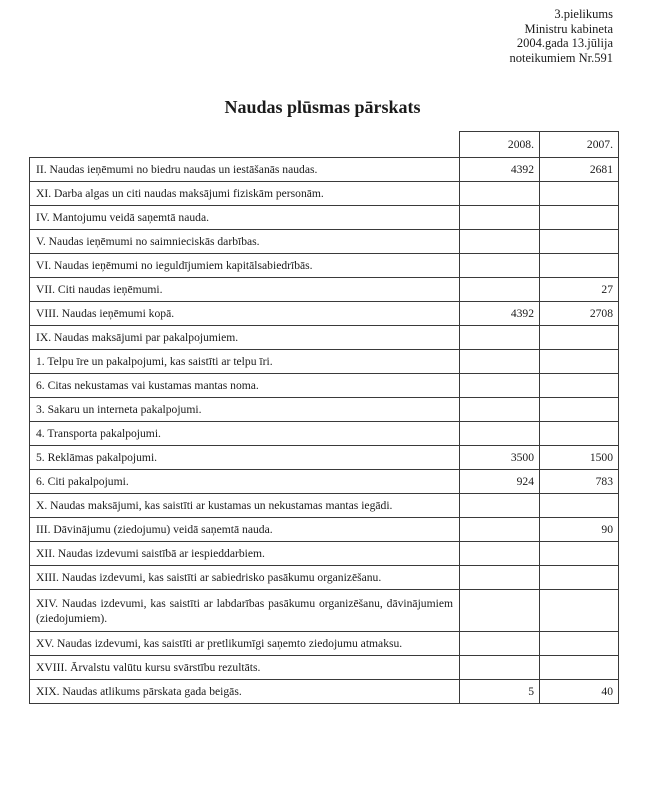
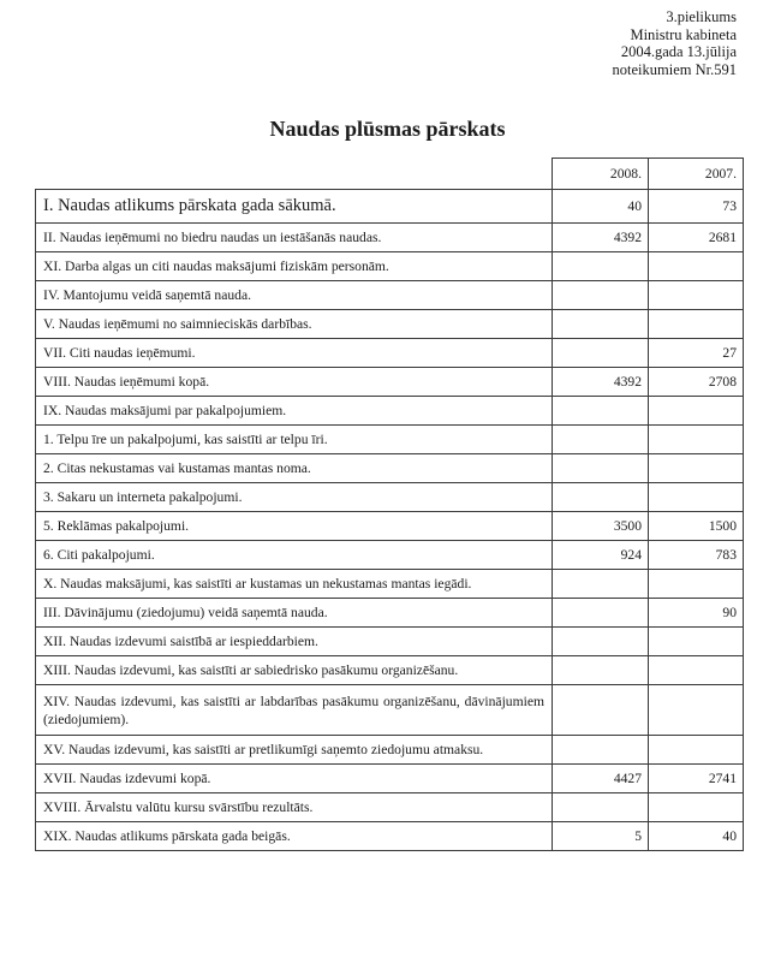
  3.pielikums
  Ministru kabineta
  2004.gada 13.jūlija
  noteikumiem Nr.591
  Naudas plūsmas pārskats
  	2008.	2007.
+ I. Naudas atlikums pārskata gada sākumā.	40	73
  II. Naudas ieņēmumi no biedru naudas un iestāšanās naudas.	4392	2681
  XI. Darba algas un citi naudas maksājumi fiziskām personām.
  IV. Mantojumu veidā saņemtā nauda.
  V. Naudas ieņēmumi no saimnieciskās darbības.
- VI. Naudas ieņēmumi no ieguldījumiem kapitālsabiedrībās.
  VII. Citi naudas ieņēmumi.		27
  VIII. Naudas ieņēmumi kopā.	4392	2708
  IX. Naudas maksājumi par pakalpojumiem.
  1. Telpu īre un pakalpojumi, kas saistīti ar telpu īri.
- 6. Citas nekustamas vai kustamas mantas noma.
+ 2. Citas nekustamas vai kustamas mantas noma.
  3. Sakaru un interneta pakalpojumi.
- 4. Transporta pakalpojumi.
  5. Reklāmas pakalpojumi.	3500	1500
  6. Citi pakalpojumi.	924	783
  X. Naudas maksājumi, kas saistīti ar kustamas un nekustamas mantas iegādi.
  III. Dāvinājumu (ziedojumu) veidā saņemtā nauda.		90
  XII. Naudas izdevumi saistībā ar iespieddarbiem.
  XIII. Naudas izdevumi, kas saistīti ar sabiedrisko pasākumu organizēšanu.
  XIV. Naudas izdevumi, kas saistīti ar labdarības pasākumu organizēšanu, dāvinājumiem (ziedojumiem).
  XV. Naudas izdevumi, kas saistīti ar pretlikumīgi saņemto ziedojumu atmaksu.
+ XVII. Naudas izdevumi kopā.	4427	2741
  XVIII. Ārvalstu valūtu kursu svārstību rezultāts.
  XIX. Naudas atlikums pārskata gada beigās.	5	40
